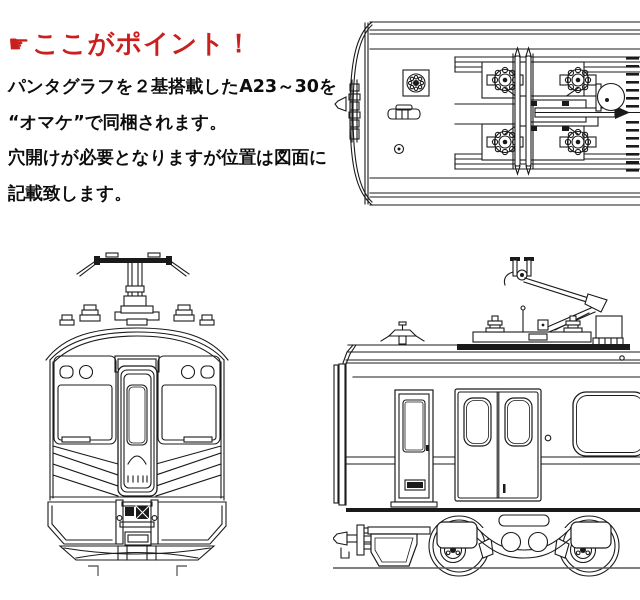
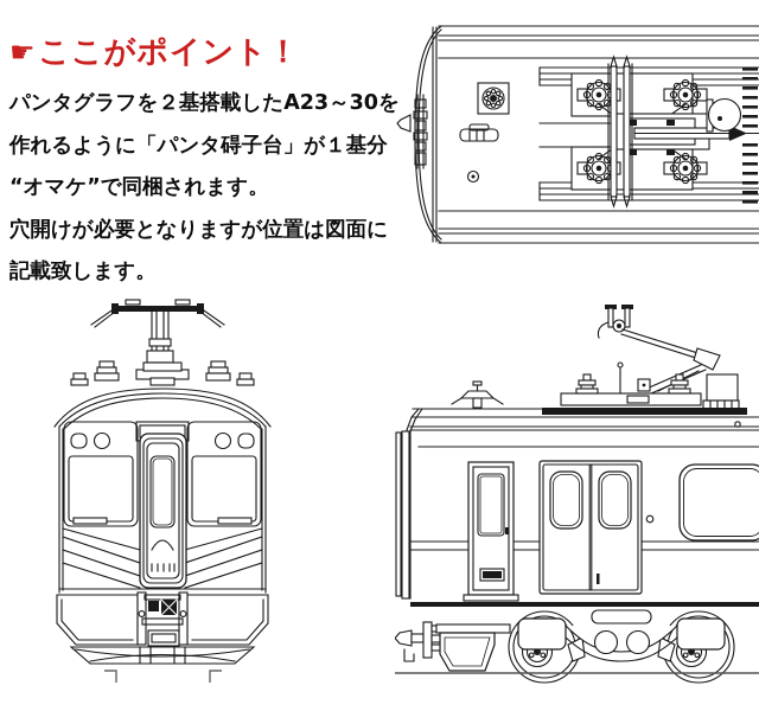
  ☛ここがポイント！
  パンタグラフを２基搭載したA23～30を
+ 作れるように「パンタ碍子台」が１基分
  “オマケ”で同梱されます。
  穴開けが必要となりますが位置は図面に
  記載致します。
